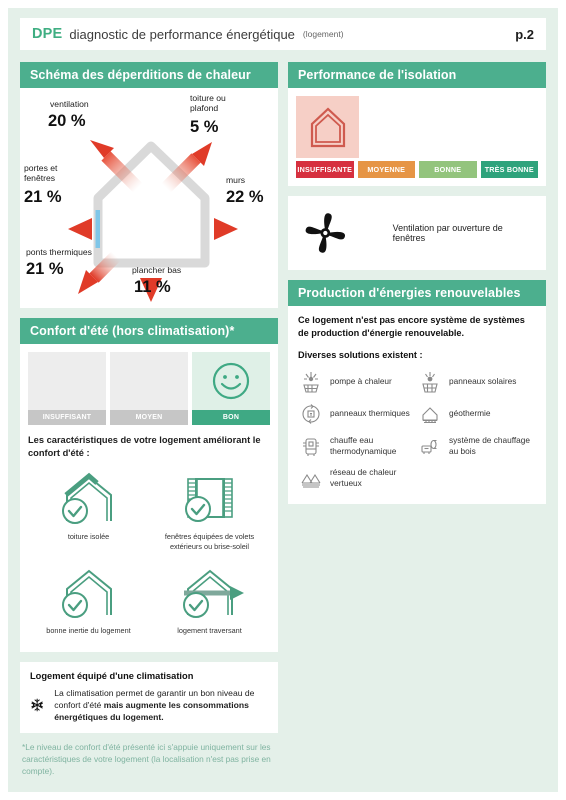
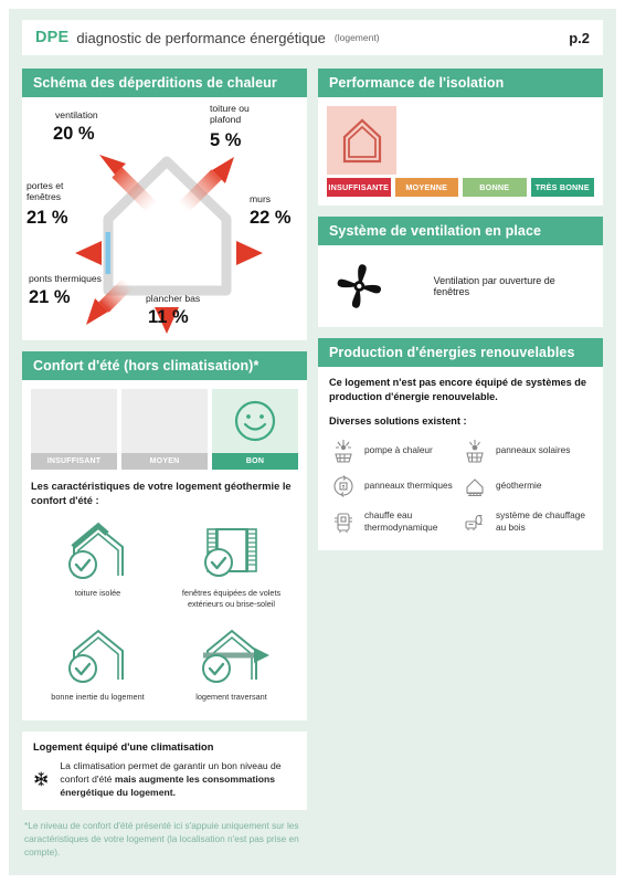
  DPE
  diagnostic de performance énergétique
  (logement)
  p.2
  Schéma des déperditions de chaleur
  ventilation
  20 %
  toiture ou
  plafond
  5 %
  portes et
  fenêtres
  21 %
  murs
  22 %
  ponts thermiques
  21 %
  plancher bas
  11 %
  Confort d'été (hors climatisation)*
- Les caractéristiques de votre logement améliorant le confort d'été :
+ Les caractéristiques de votre logement géothermie le confort d'été :
  toiture isolée
  fenêtres équipées de volets extérieurs ou brise-soleil
  bonne inertie du logement
  logement traversant
  Logement équipé d'une climatisation
- La climatisation permet de garantir un bon niveau de confort d'été mais augmente les consommations énergétiques du logement.
+ La climatisation permet de garantir un bon niveau de confort d'été mais augmente les consommations énergétique du logement.
  *Le niveau de confort d'été présenté ici s'appuie uniquement sur les caractéristiques de votre logement (la localisation n'est pas prise en compte).
  Performance de l'isolation
  INSUFFISANTE
  MOYENNE
  BONNE
  TRÈS BONNE
+ Système de ventilation en place
  Ventilation par ouverture de fenêtres
  Production d'énergies renouvelables
- Ce logement n'est pas encore système de systèmes de production d'énergie renouvelable.
+ Ce logement n'est pas encore équipé de systèmes de production d'énergie renouvelable.
  Diverses solutions existent :
  pompe à chaleur
  panneaux solaires
  panneaux thermiques
  géothermie
  chauffe eau thermodynamique
  système de chauffage au bois
- réseau de chaleur vertueux
